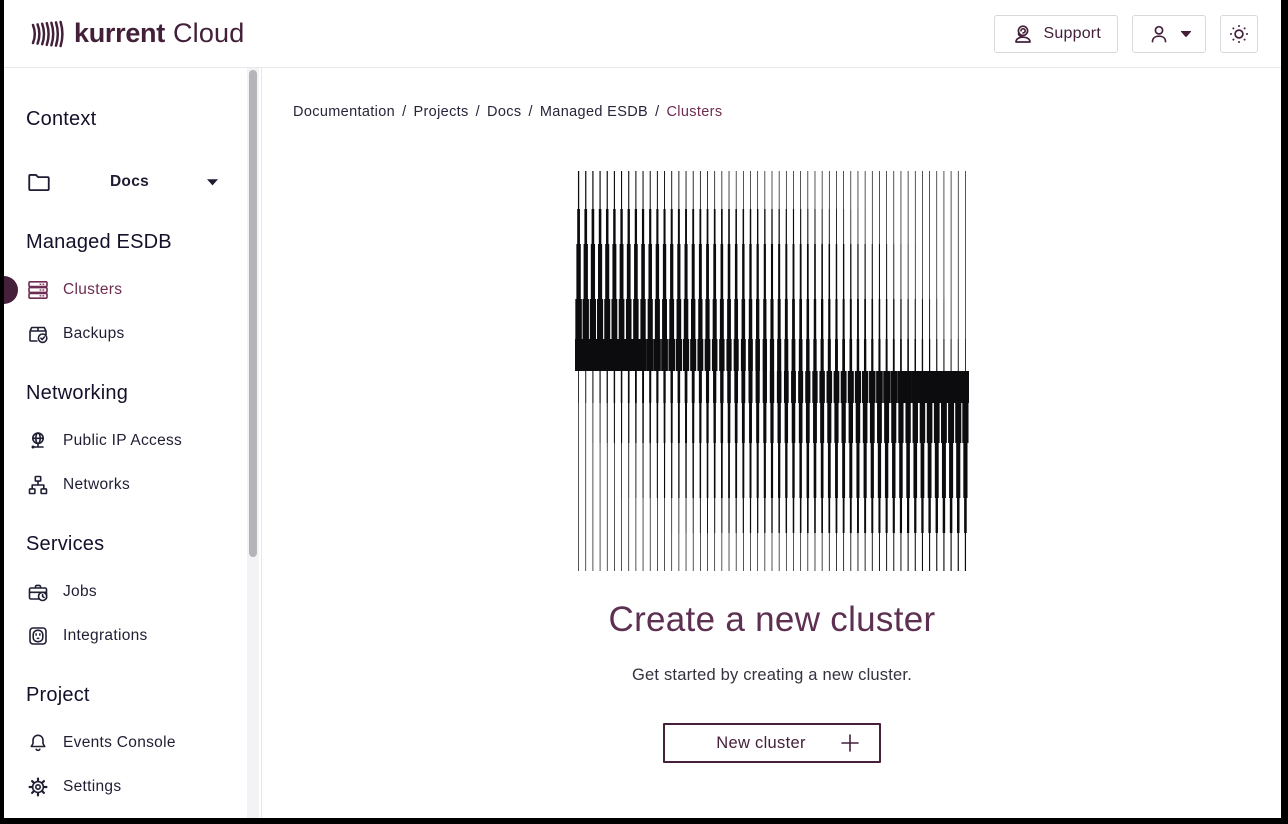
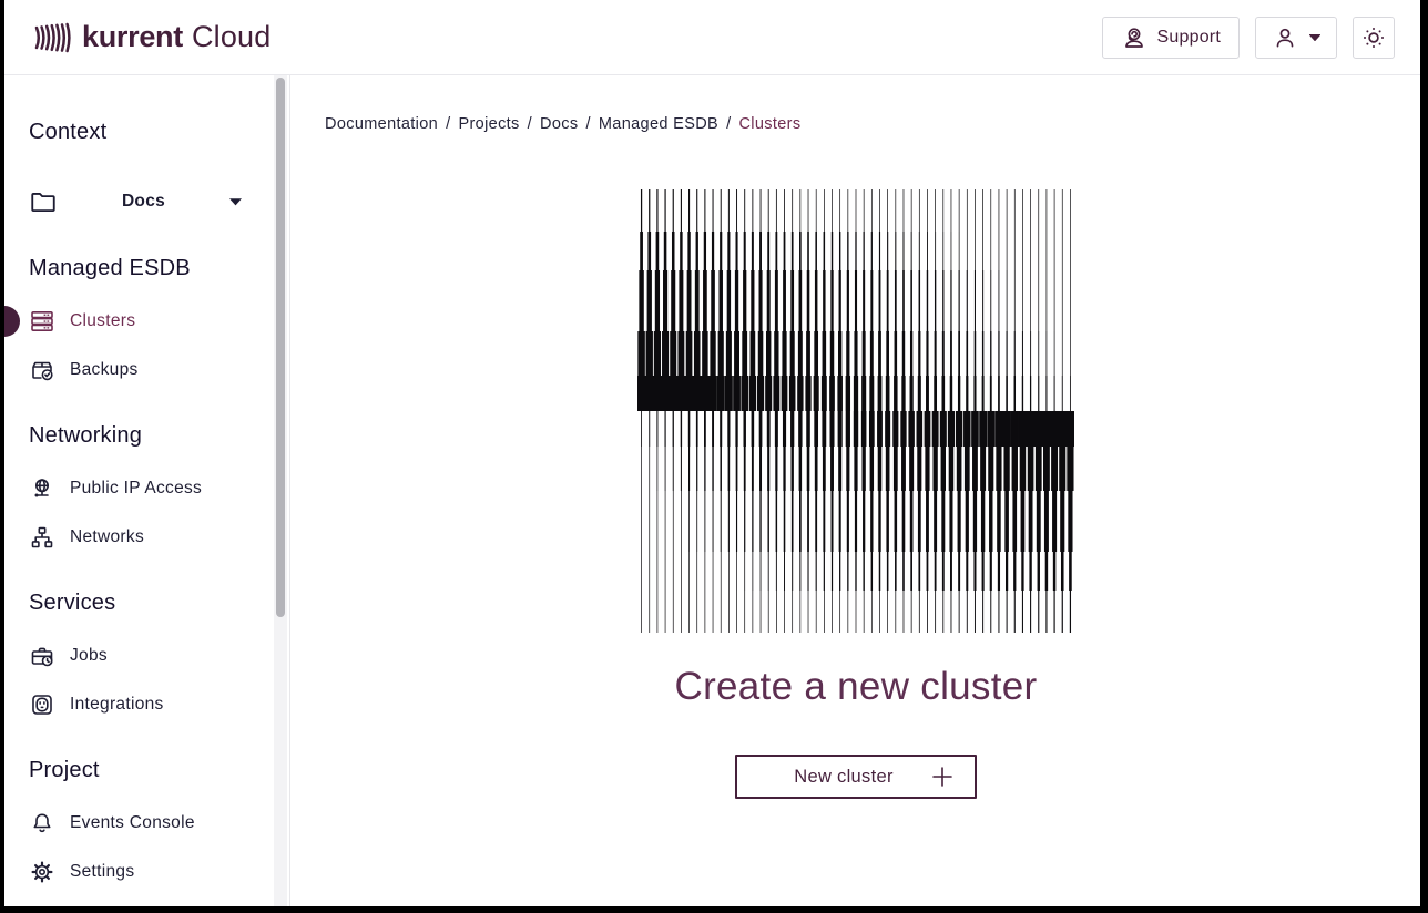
  kurrent
  Cloud
  Support
  Context
  Docs
  Managed ESDB
  Clusters
  Backups
  Networking
  Public IP Access
  Networks
  Services
  Jobs
  Integrations
  Project
  Events Console
  Settings
  Documentation / Projects / Docs / Managed ESDB / Clusters
  Create a new cluster
- Get started by creating a new cluster.
  New cluster
